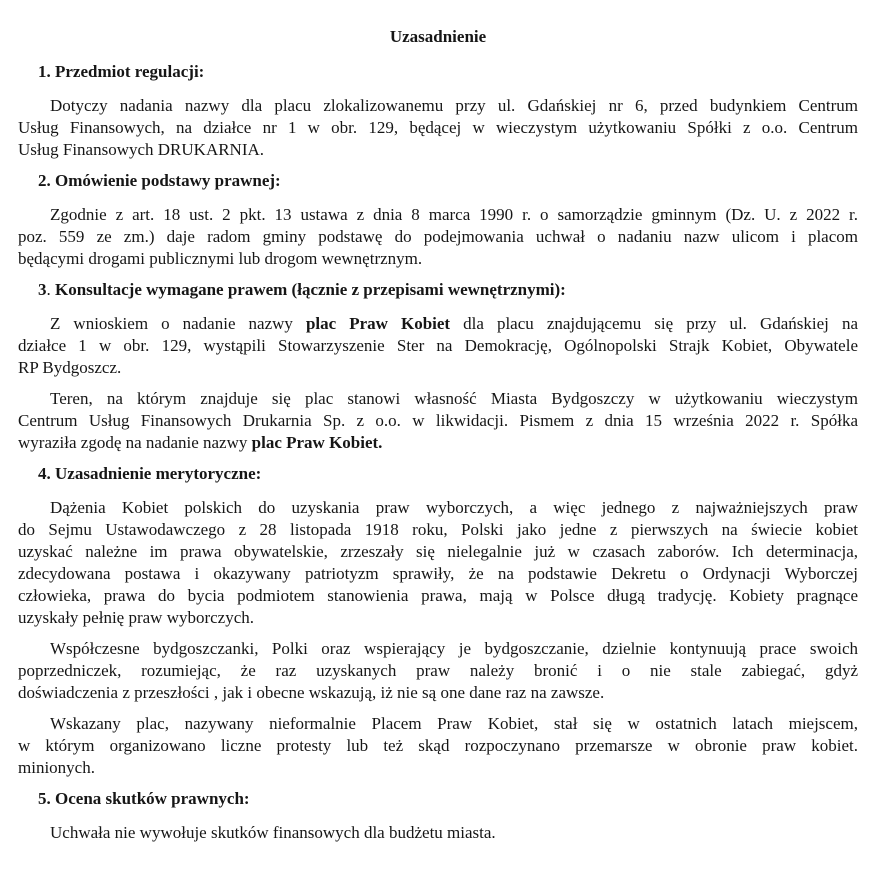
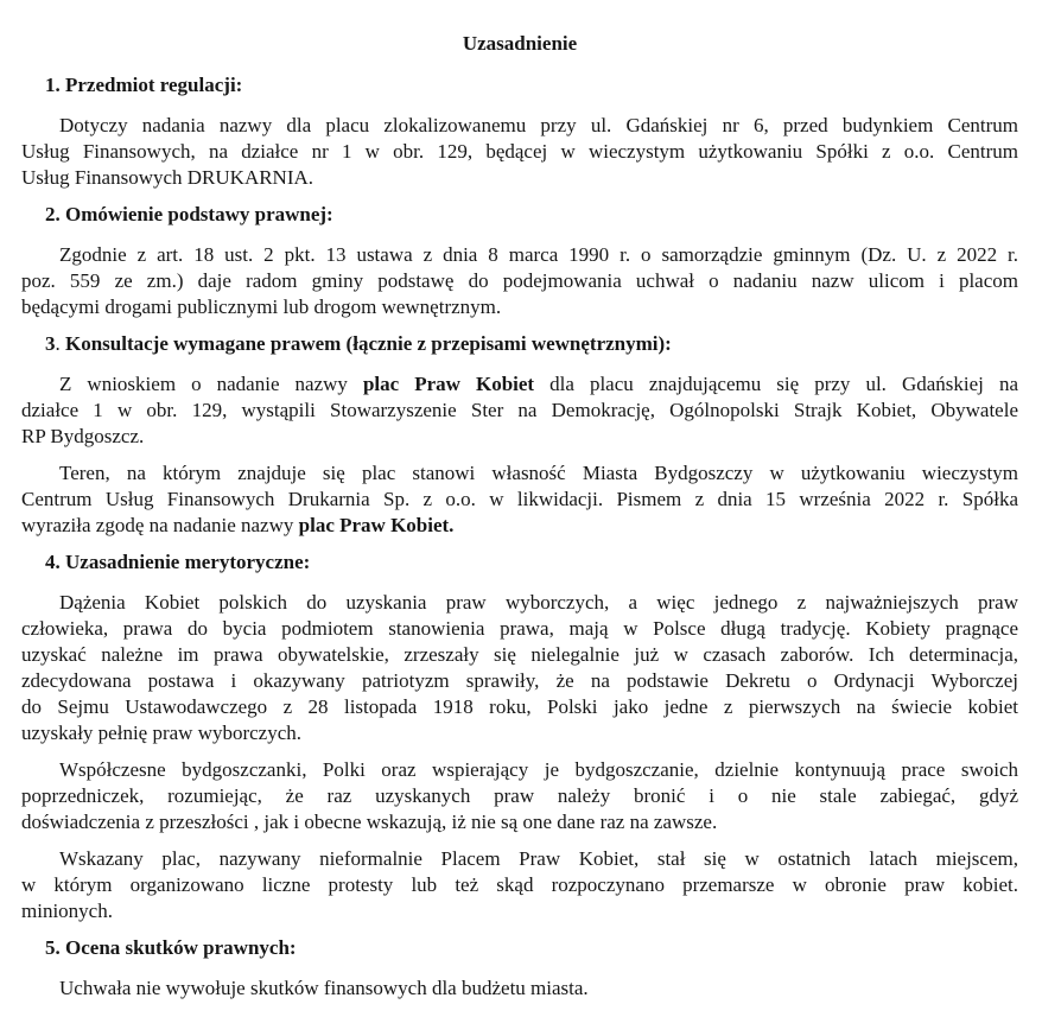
  Uzasadnienie
  1. Przedmiot regulacji:
  Dotyczy nadania nazwy dla placu zlokalizowanemu przy ul. Gdańskiej nr 6, przed budynkiem Centrum
  Usług Finansowych, na działce nr 1 w obr. 129, będącej w wieczystym użytkowaniu Spółki z o.o. Centrum
  Usług Finansowych DRUKARNIA.
  2. Omówienie podstawy prawnej:
  Zgodnie z art. 18 ust. 2 pkt. 13 ustawa z dnia 8 marca 1990 r. o samorządzie gminnym (Dz. U. z 2022 r.
  poz. 559 ze zm.) daje radom gminy podstawę do podejmowania uchwał o nadaniu nazw ulicom i placom
  będącymi drogami publicznymi lub drogom wewnętrznym.
  3. Konsultacje wymagane prawem (łącznie z przepisami wewnętrznymi):
  Z wnioskiem o nadanie nazwy plac Praw Kobiet dla placu znajdującemu się przy ul. Gdańskiej na
  działce 1 w obr. 129, wystąpili Stowarzyszenie Ster na Demokrację, Ogólnopolski Strajk Kobiet, Obywatele
  RP Bydgoszcz.
  Teren, na którym znajduje się plac stanowi własność Miasta Bydgoszczy w użytkowaniu wieczystym
  Centrum Usług Finansowych Drukarnia Sp. z o.o. w likwidacji. Pismem z dnia 15 września 2022 r. Spółka
  wyraziła zgodę na nadanie nazwy plac Praw Kobiet.
  4. Uzasadnienie merytoryczne:
  Dążenia Kobiet polskich do uzyskania praw wyborczych, a więc jednego z najważniejszych praw
- do Sejmu Ustawodawczego z 28 listopada 1918 roku, Polski jako jedne z pierwszych na świecie kobiet
+ człowieka, prawa do bycia podmiotem stanowienia prawa, mają w Polsce długą tradycję. Kobiety pragnące
  uzyskać należne im prawa obywatelskie, zrzeszały się nielegalnie już w czasach zaborów. Ich determinacja,
  zdecydowana postawa i okazywany patriotyzm sprawiły, że na podstawie Dekretu o Ordynacji Wyborczej
- człowieka, prawa do bycia podmiotem stanowienia prawa, mają w Polsce długą tradycję. Kobiety pragnące
+ do Sejmu Ustawodawczego z 28 listopada 1918 roku, Polski jako jedne z pierwszych na świecie kobiet
  uzyskały pełnię praw wyborczych.
  Współczesne bydgoszczanki, Polki oraz wspierający je bydgoszczanie, dzielnie kontynuują prace swoich
  poprzedniczek, rozumiejąc, że raz uzyskanych praw należy bronić i o nie stale zabiegać, gdyż
  doświadczenia z przeszłości , jak i obecne wskazują, iż nie są one dane raz na zawsze.
  Wskazany plac, nazywany nieformalnie Placem Praw Kobiet, stał się w ostatnich latach miejscem,
  w którym organizowano liczne protesty lub też skąd rozpoczynano przemarsze w obronie praw kobiet.
  minionych.
  5. Ocena skutków prawnych:
  Uchwała nie wywołuje skutków finansowych dla budżetu miasta.
